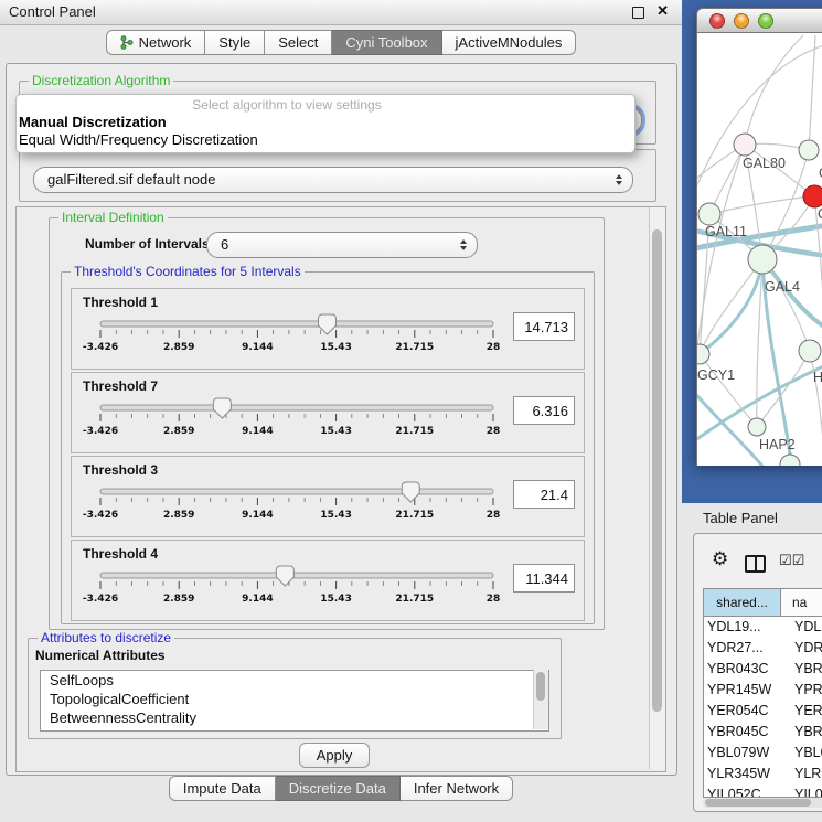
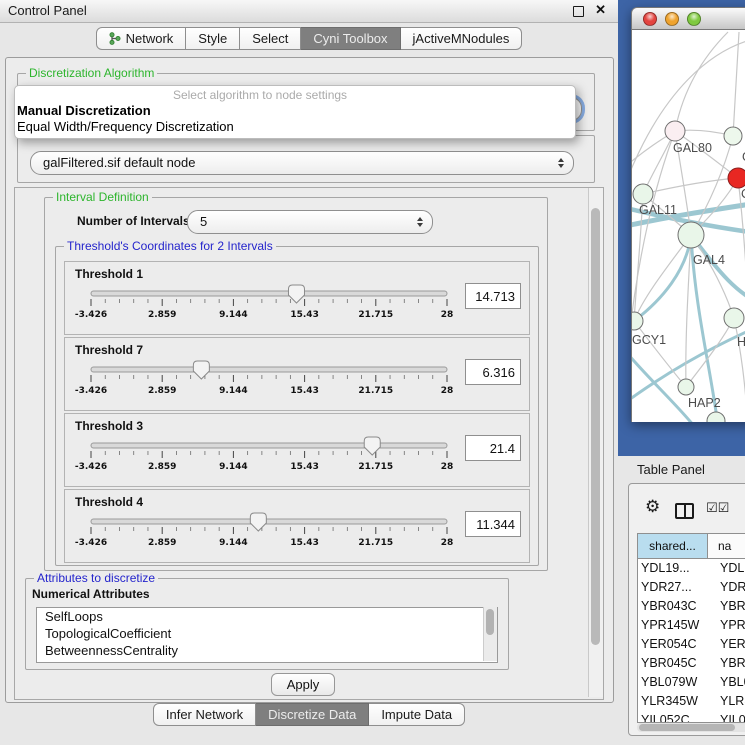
  Control Panel
  ✕
  Network
  Style
  Select
  Cyni Toolbox
  jActiveMNodules
  Discretization Algorithm
- Select algorithm to view settings
+ Select algorithm to node settings
  Manual Discretization
  Equal Width/Frequency Discretization
  galFiltered.sif default node
  Interval Definition
  Number of Interval
- 6
+ 5
- Threshold's Coordinates for 5 Intervals
+ Threshold's Coordinates for 2 Intervals
  Threshold 1
  -3.426
  2.859
  9.144
  15.43
  21.715
  28
  14.713
  Threshold 7
  -3.426
  2.859
  9.144
  15.43
  21.715
  28
  6.316
  Threshold 3
  -3.426
  2.859
  9.144
  15.43
  21.715
  28
  21.4
  Threshold 4
  -3.426
  2.859
  9.144
  15.43
  21.715
  28
  11.344
  Attributes to discretize
  Numerical Attributes
  SelfLoops
  TopologicalCoefficient
  BetweennessCentrality
  Apply
- Impute Data
+ Infer Network
  Discretize Data
- Infer Network
+ Impute Data
  GAL80
  GAL11
  GAL4
  GCY1
  H
  HAP2
  Table Panel
  ⚙
  ☑☑
  shared...
  na
  YDL19...
  YDL
  YDR27...
  YDR
  YBR043C
  YBR
  YPR145W
  YPR
  YER054C
  YER
  YBR045C
  YBR
  YBL079W
  YBL
  YLR345W
  YLR
  YIL052C
  YIL0
